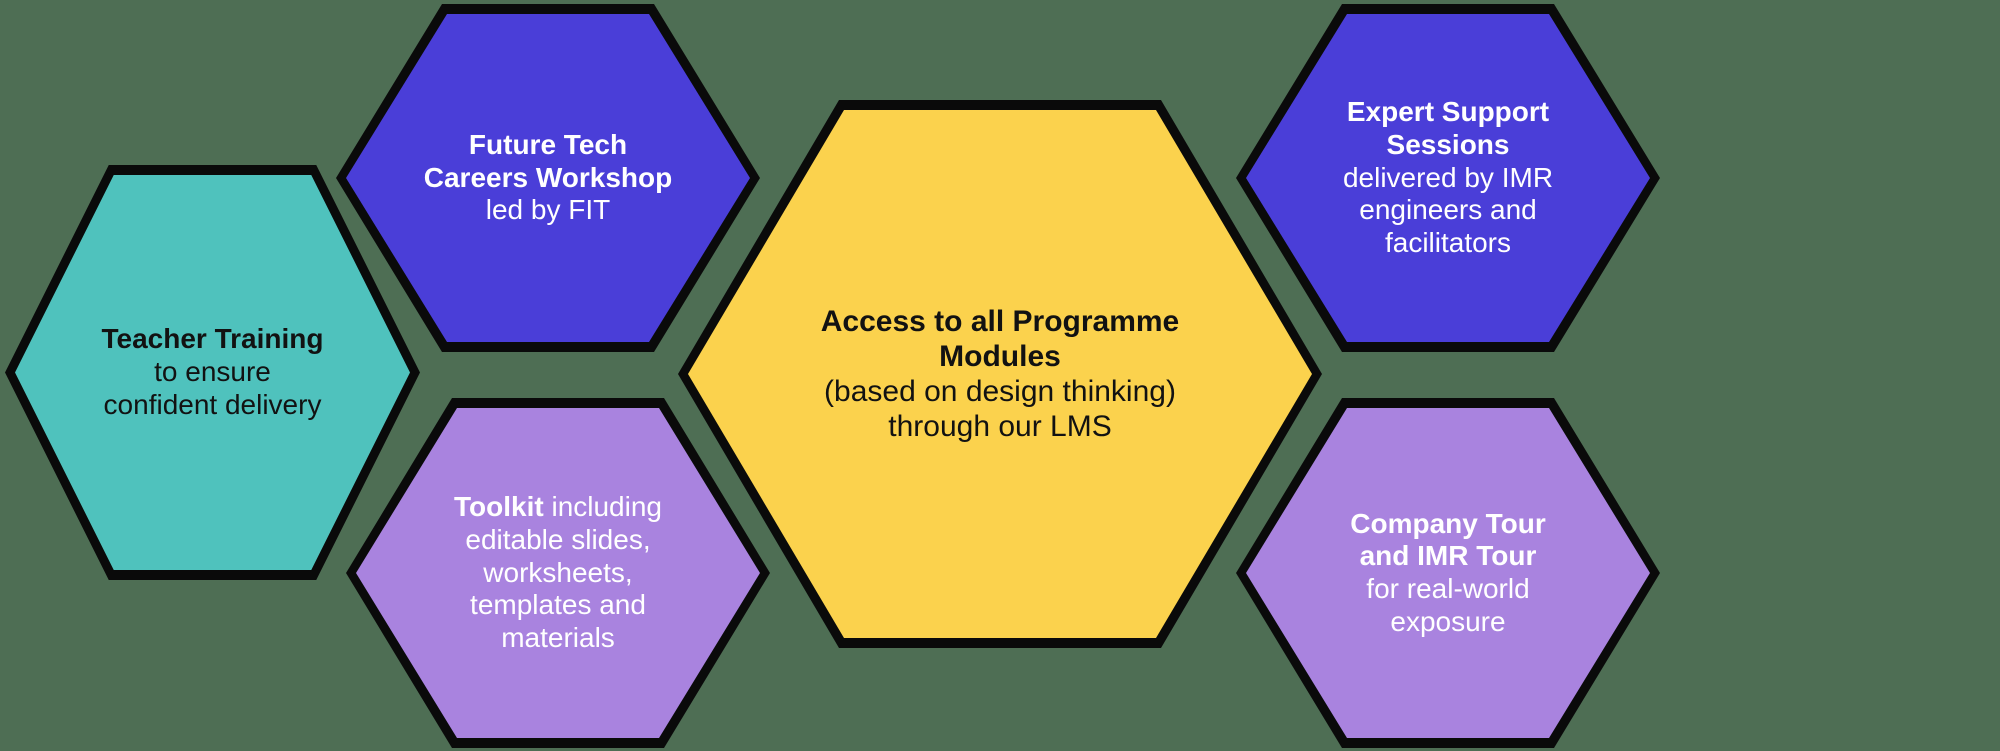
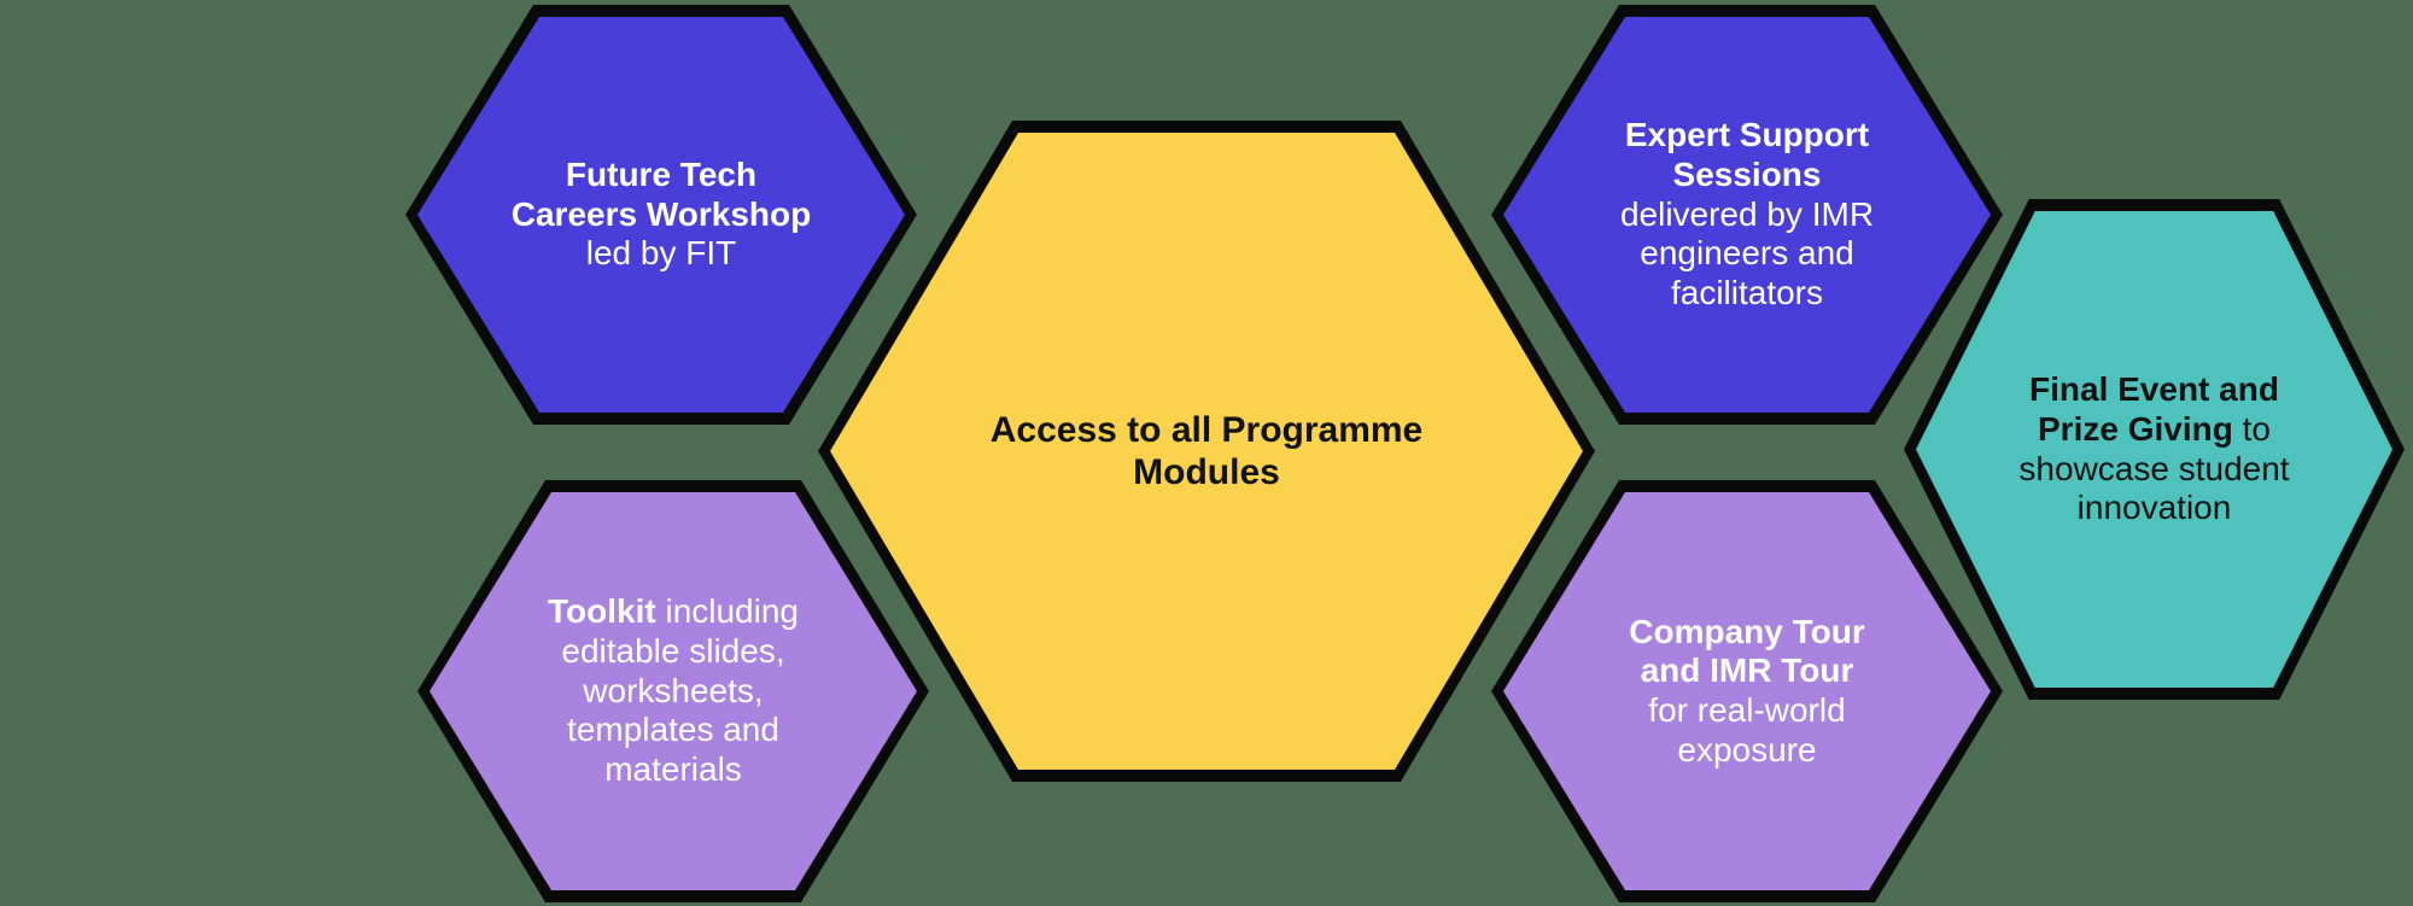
- Teacher Training
- to ensure
- confident delivery
  Future Tech
  Careers Workshop
  led by FIT
  Toolkit including
  editable slides,
  worksheets,
  templates and
  materials
  Access to all Programme
  Modules
- (based on design thinking)
- through our LMS
  Expert Support
  Sessions
  delivered by IMR
  engineers and
  facilitators
  Company Tour
  and IMR Tour
  for real-world
  exposure
+ Final Event and
+ Prize Giving to
+ showcase student
+ innovation
